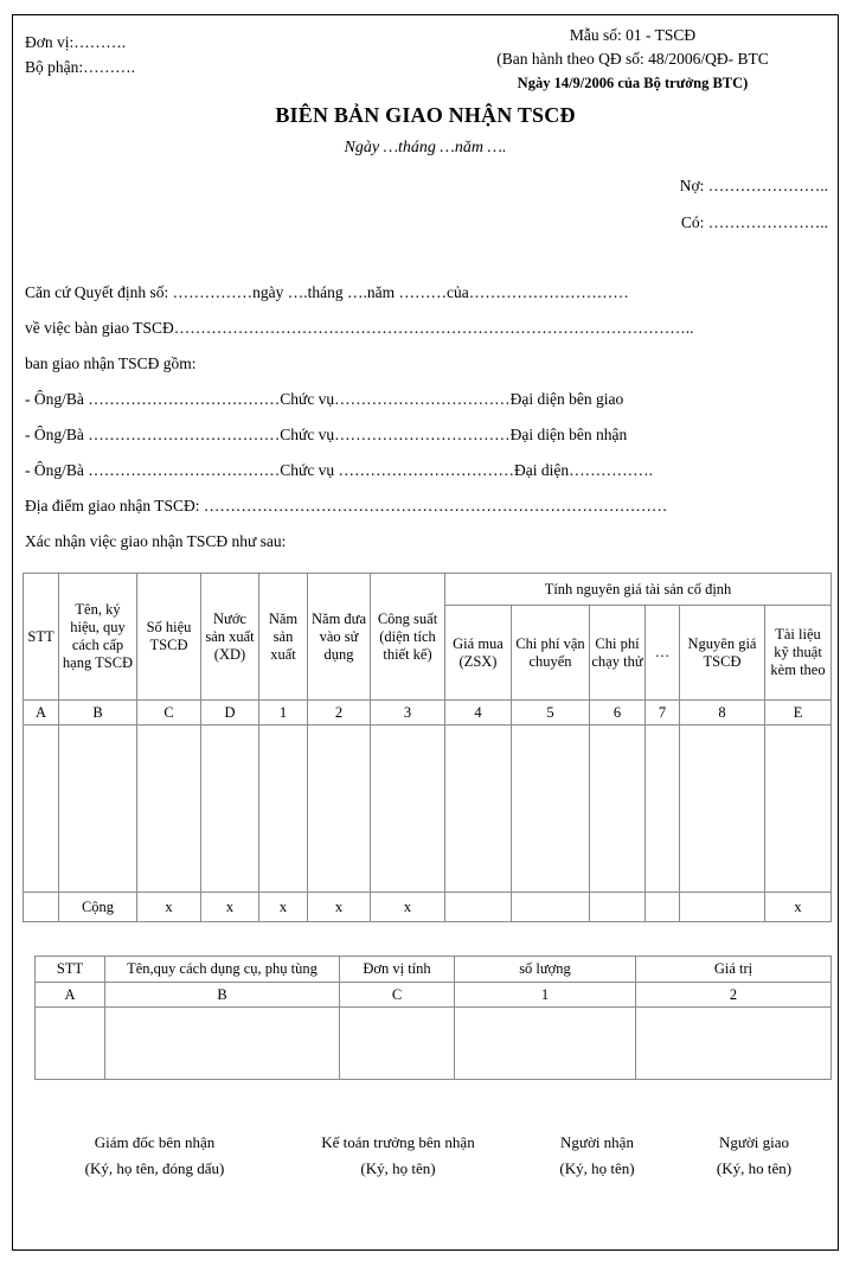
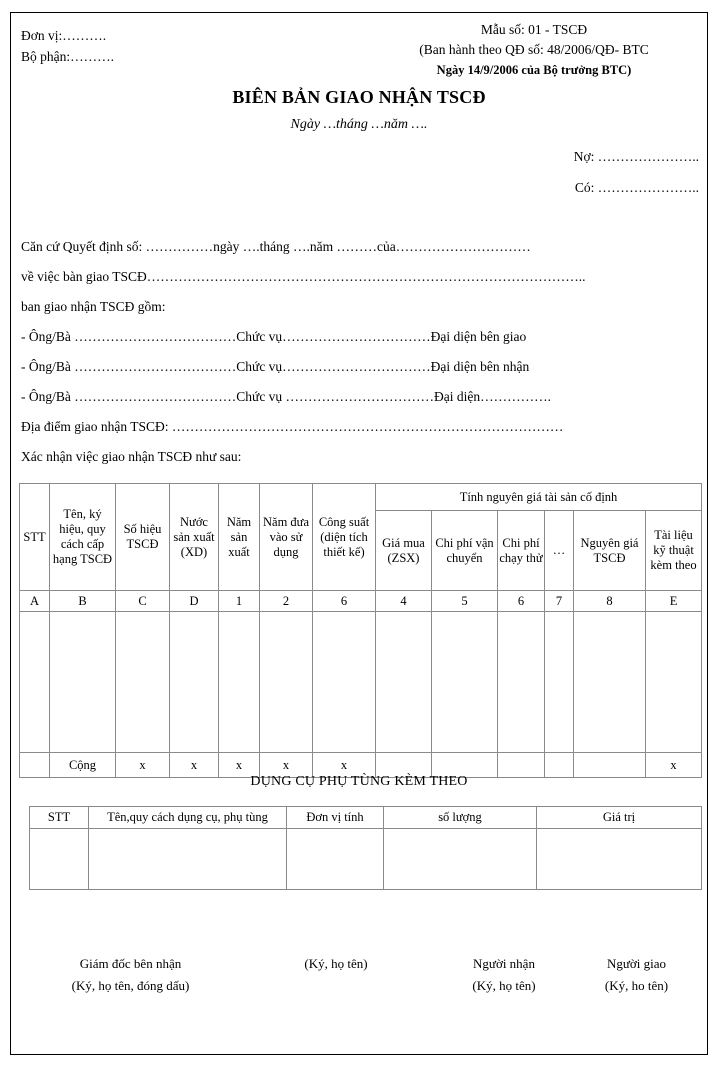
  Đơn vị:……….
  Bộ phận:……….
  Mẫu số: 01 - TSCĐ
  (Ban hành theo QĐ số: 48/2006/QĐ- BTC
  Ngày 14/9/2006 của Bộ trưởng BTC)
  BIÊN BẢN GIAO NHẬN TSCĐ
  Ngày …tháng …năm ….
  Nợ: …………………..
  Có: …………………..
  Căn cứ Quyết định số: ……………ngày ….tháng ….năm ………của…………………………
  về việc bàn giao TSCĐ……………………………………………………………………………………..
  ban giao nhận TSCĐ gồm:
  - Ông/Bà ………………………………Chức vụ……………………………Đại diện bên giao
  - Ông/Bà ………………………………Chức vụ……………………………Đại diện bên nhận
  - Ông/Bà ………………………………Chức vụ ……………………………Đại diện…………….
  Địa điểm giao nhận TSCĐ: ……………………………………………………………………………
  Xác nhận việc giao nhận TSCĐ như sau:
  STT	Tên, ký hiệu, quy cách cấp hạng TSCĐ	Số hiệu TSCĐ	Nước sản xuất (XD)	Năm sản xuất	Năm đưa vào sử dụng	Công suất (diện tích thiết kế)	Tính nguyên giá tài sản cố định
  Giá mua (ZSX)	Chi phí vận chuyển	Chi phí chạy thử	…	Nguyên giá TSCĐ	Tài liệu kỹ thuật kèm theo
- A	B	C	D	1	2	3	4	5	6	7	8	E
+ A	B	C	D	1	2	6	4	5	6	7	8	E
  	Cộng	x	x	x	x	x						x
+ DỤNG CỤ PHỤ TÙNG KÈM THEO
  STT	Tên,quy cách dụng cụ, phụ tùng	Đơn vị tính	số lượng	Giá trị
- A	B	C	1	2
  Giám đốc bên nhận
  (Ký, họ tên, đóng dấu)
- Kế toán trưởng bên nhận
  (Ký, họ tên)
  Người nhận
  (Ký, họ tên)
  Người giao
  (Ký, ho tên)
